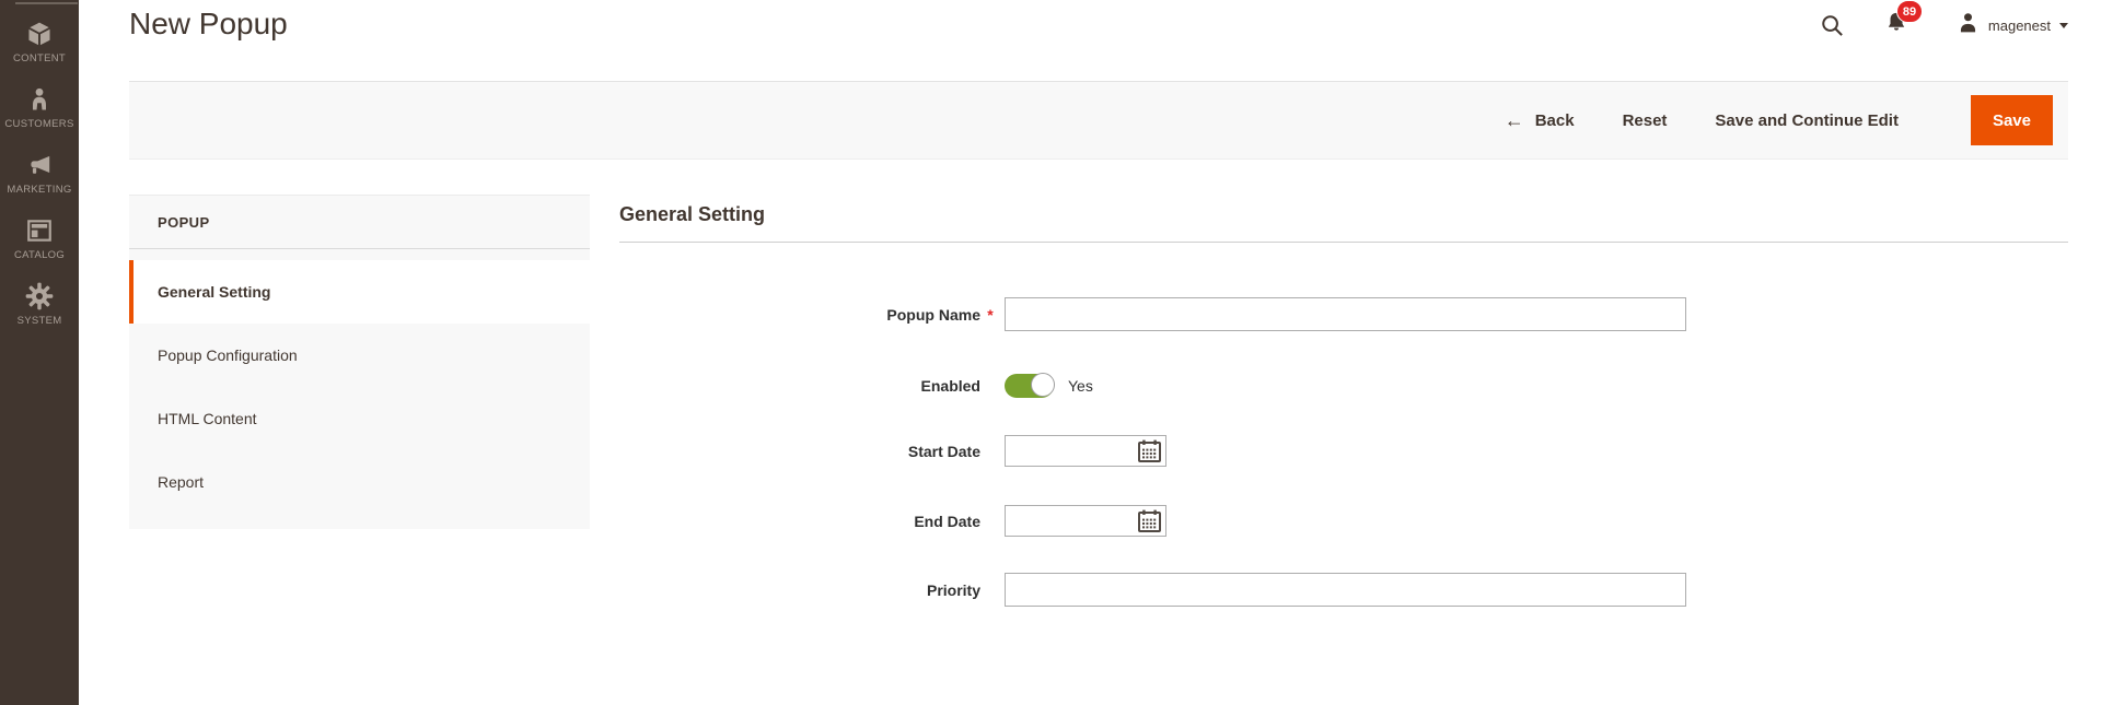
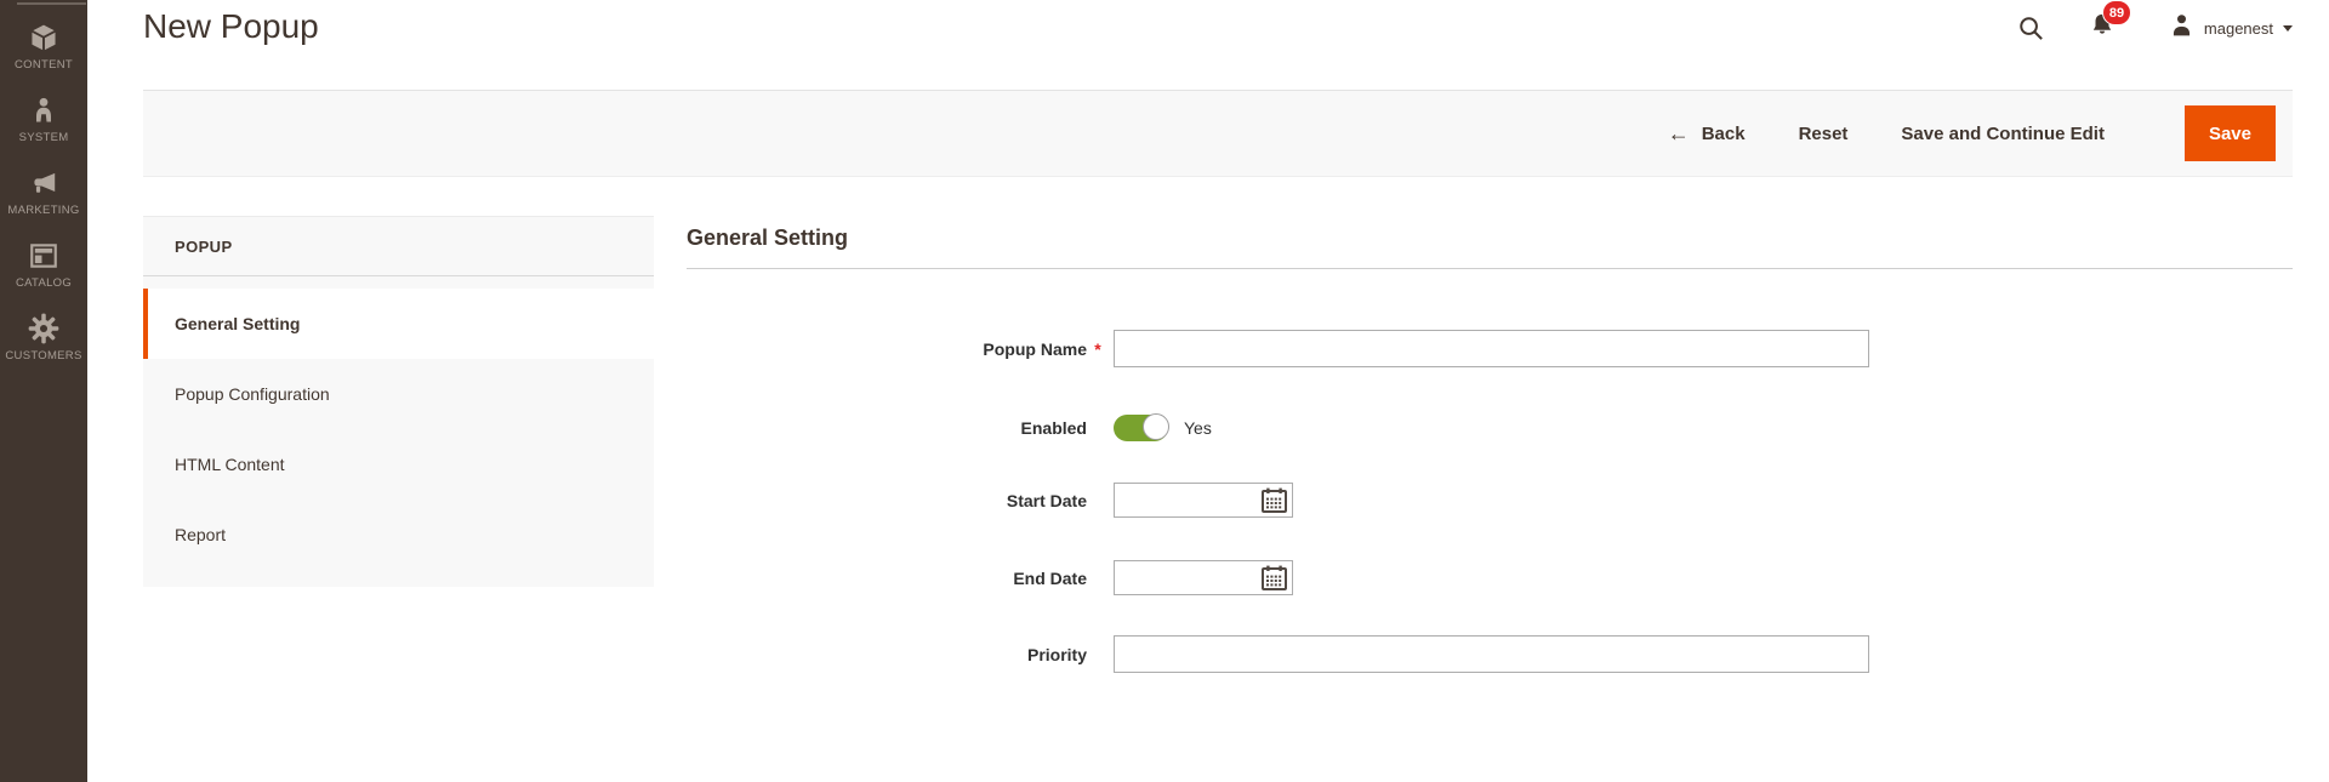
  CONTENT
- CUSTOMERS
+ SYSTEM
  MARKETING
  CATALOG
- SYSTEM
+ CUSTOMERS
  New Popup
  89
  magenest
  ←
  Back
  Reset
  Save and Continue Edit
  Save
  POPUP
  General Setting
  Popup Configuration
  HTML Content
  Report
  General Setting
  Popup Name
  *
  Enabled
  Yes
  Start Date
  End Date
  Priority
